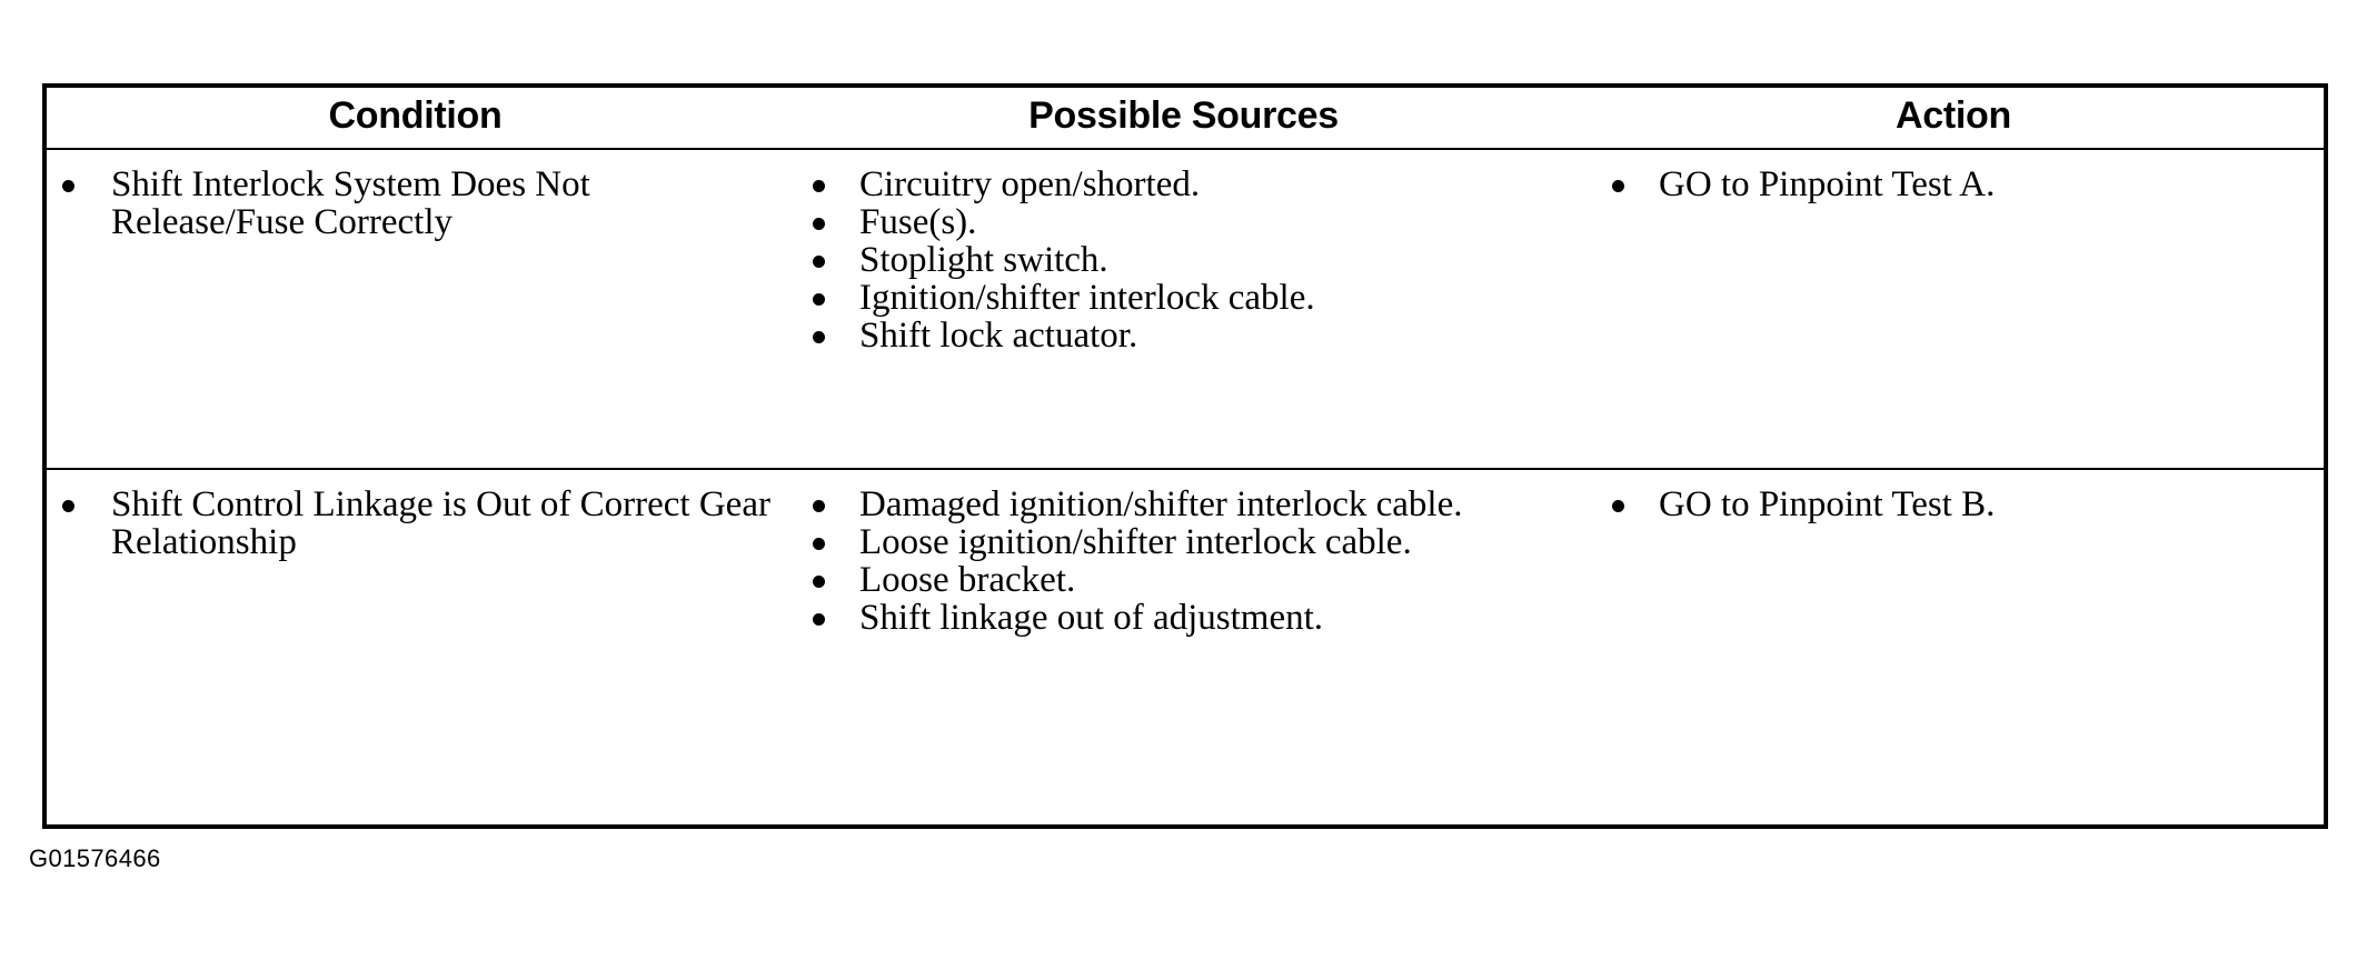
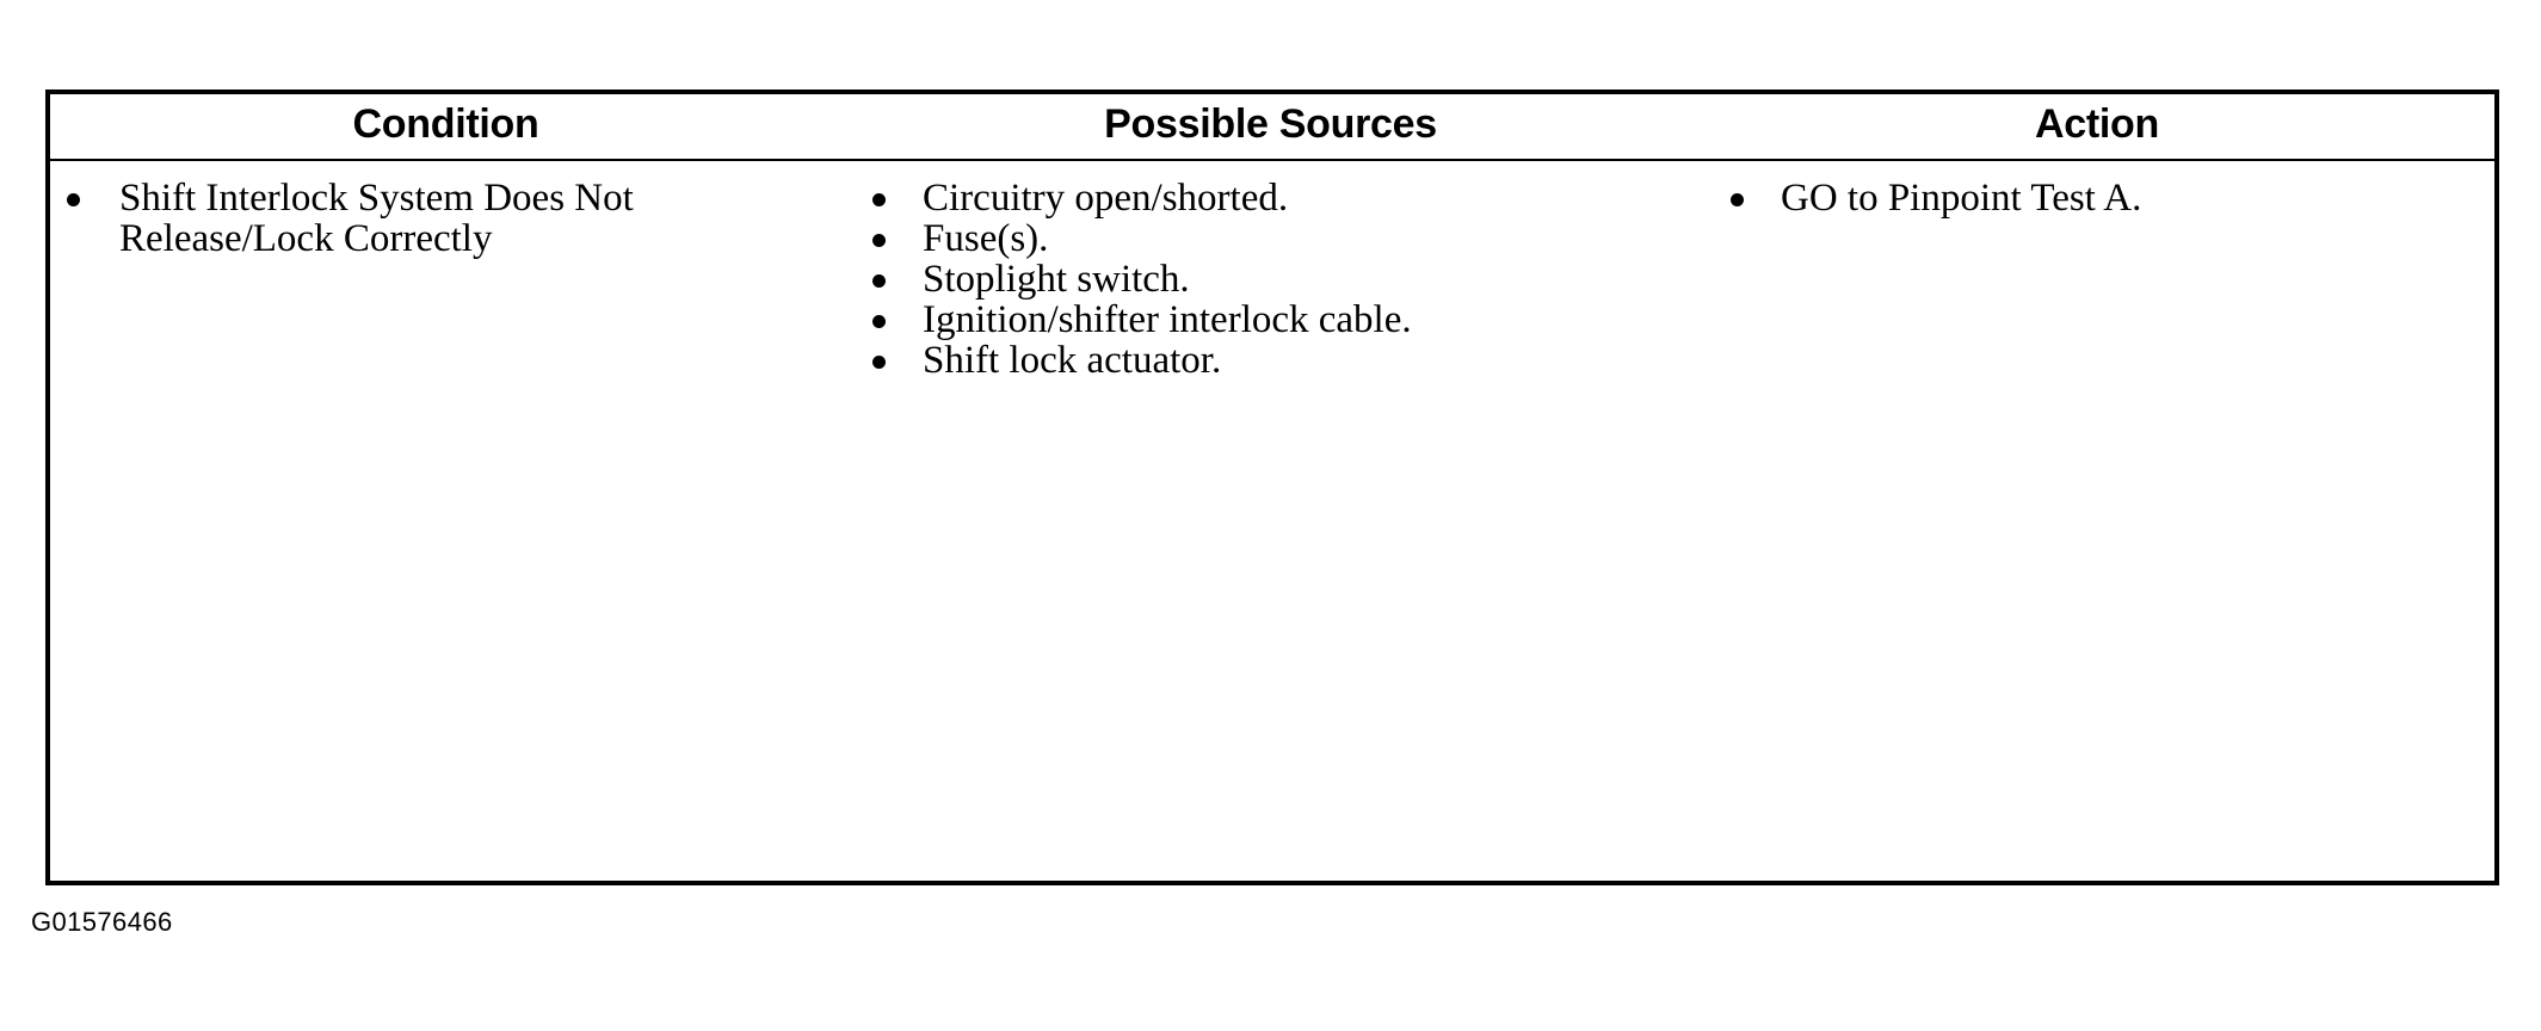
  Condition	Possible Sources	Action
- Shift Interlock System Does Not Release/Fuse Correctly	Circuitry open/shorted. Fuse(s). Stoplight switch. Ignition/shifter interlock cable. Shift lock actuator.	GO to Pinpoint Test A.
+ Shift Interlock System Does Not Release/Lock Correctly	Circuitry open/shorted. Fuse(s). Stoplight switch. Ignition/shifter interlock cable. Shift lock actuator.	GO to Pinpoint Test A.
- Shift Control Linkage is Out of Correct Gear Relationship	Damaged ignition/shifter interlock cable. Loose ignition/shifter interlock cable. Loose bracket. Shift linkage out of adjustment.	GO to Pinpoint Test B.
  G01576466
